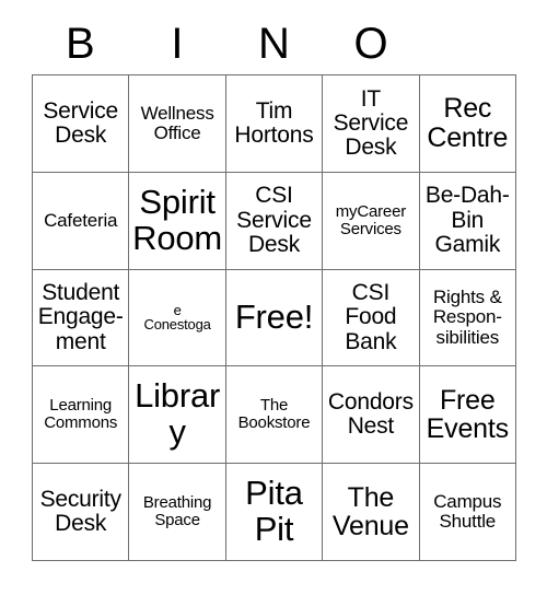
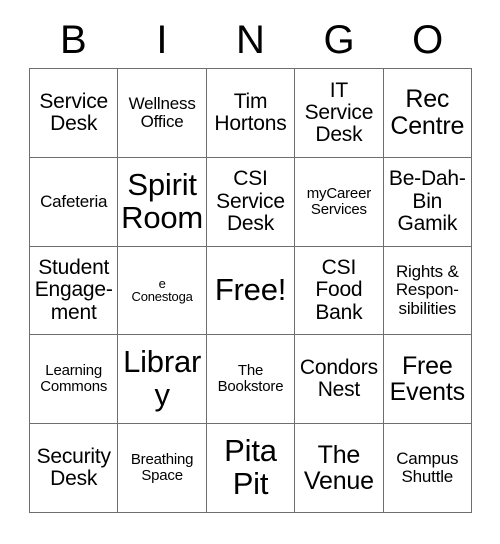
  B
  I
  N
+ G
  O
  Service
  Desk
  Wellness
  Office
  Tim
  Hortons
  IT
  Service
  Desk
  Rec
  Centre
  Cafeteria
  Spirit
  Room
  CSI
  Service
  Desk
  myCareer
  Services
  Be-Dah-
  Bin
  Gamik
  Student
  Engage-
  ment
  e
  Conestoga
  Free!
  CSI
  Food
  Bank
  Rights &
  Respon-
  sibilities
  Learning
  Commons
  Library
  The
  Bookstore
  Condors
  Nest
  Free
  Events
  Security
  Desk
  Breathing
  Space
  Pita
  Pit
  The
  Venue
  Campus
  Shuttle
